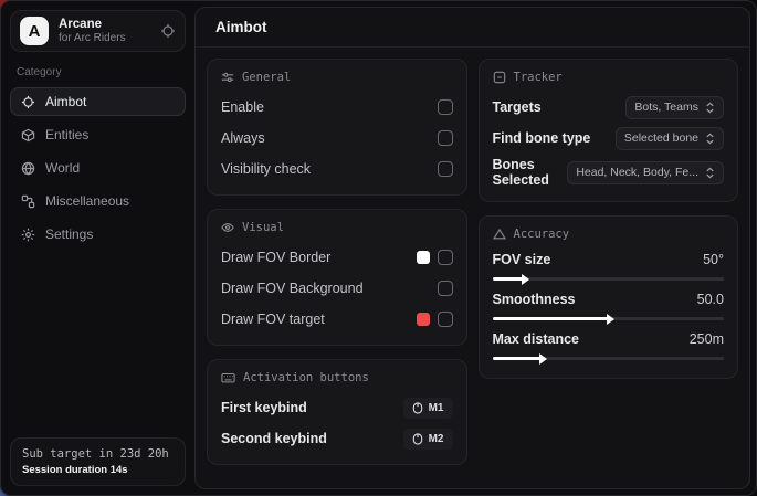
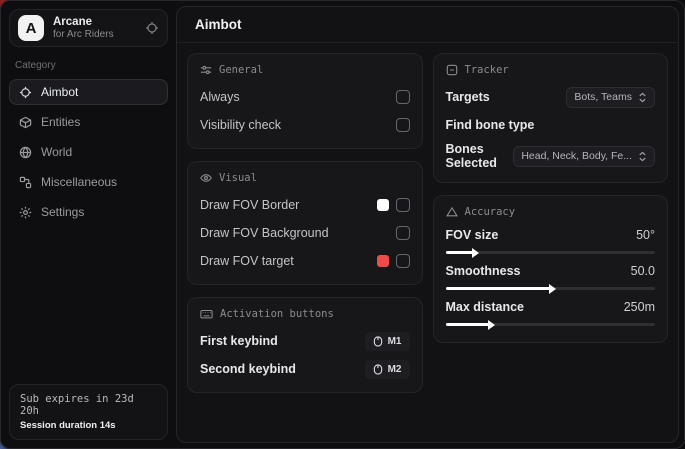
  A
  Arcane
  for Arc Riders
  Category
  Aimbot
  Entities
  World
  Miscellaneous
  Settings
- Sub target in 23d 20h
+ Sub expires in 23d 20h
  Session duration 14s
  Aimbot
  General
- Enable
  Always
  Visibility check
  Visual
  Draw FOV Border
  Draw FOV Background
  Draw FOV target
  Activation buttons
  First keybind
  M1
  Second keybind
  M2
  Tracker
  Targets
  Bots, Teams
  Find bone type
- Selected bone
  Bones Selected
  Head, Neck, Body, Fe...
  Accuracy
  FOV size
  50°
  Smoothness
  50.0
  Max distance
  250m
